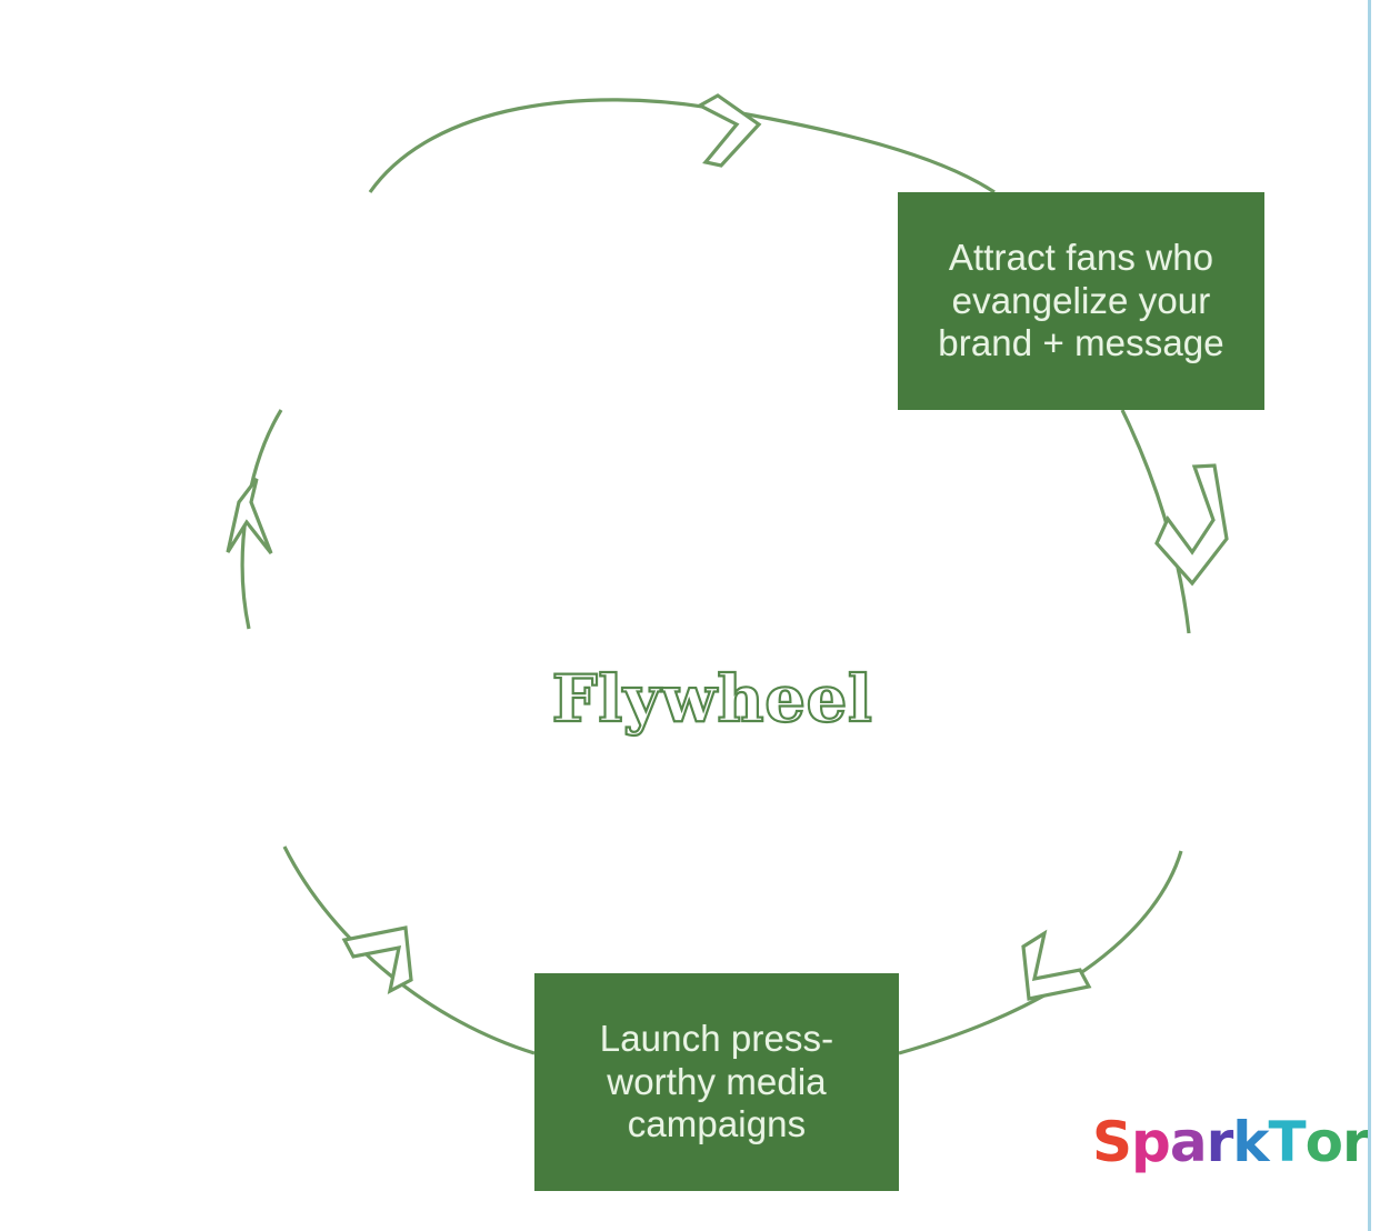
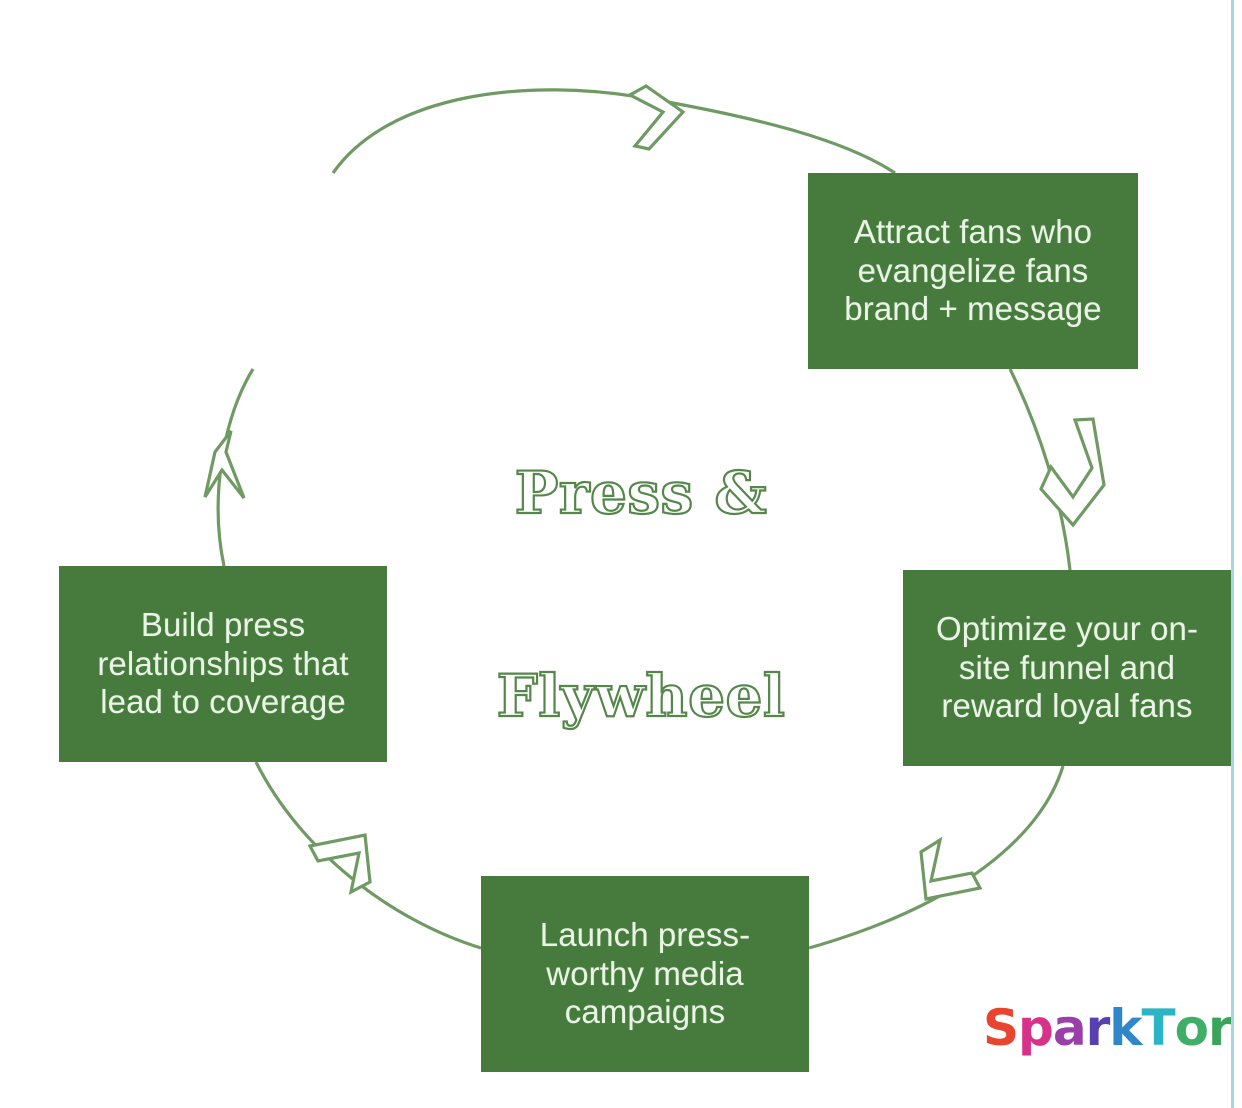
- Attract fans who evangelize your brand + message
+ Attract fans who evangelize fans brand + message
+ Optimize your on-site funnel and reward loyal fans
  Launch press-worthy media campaigns
+ Build press relationships that lead to coverage
+ Press &
  Flywheel
  SparkTor
